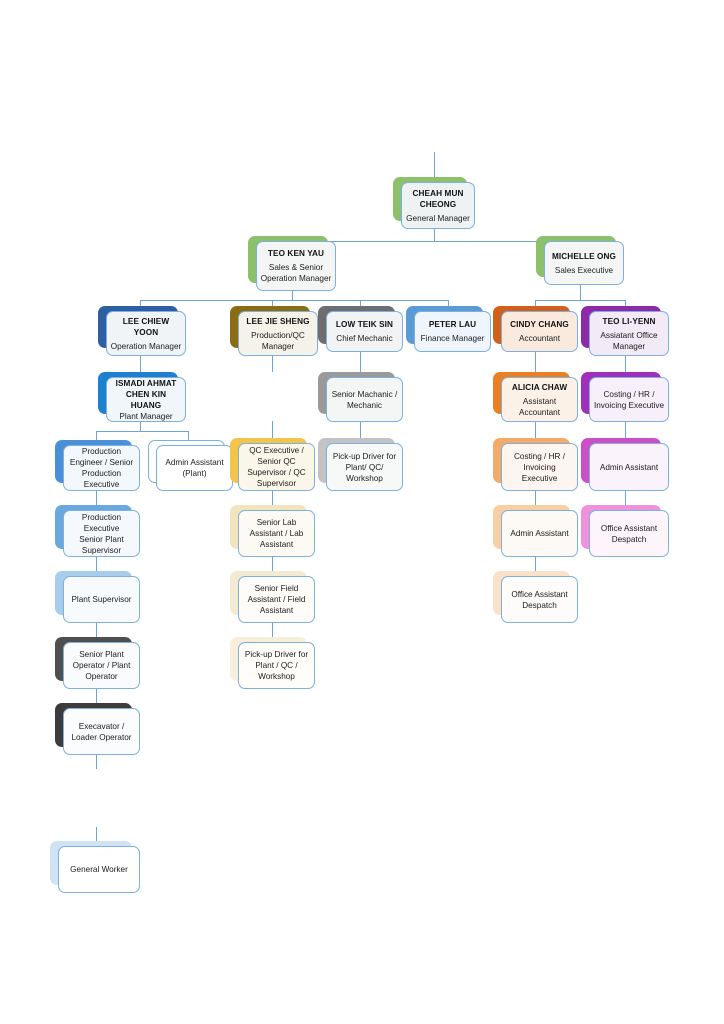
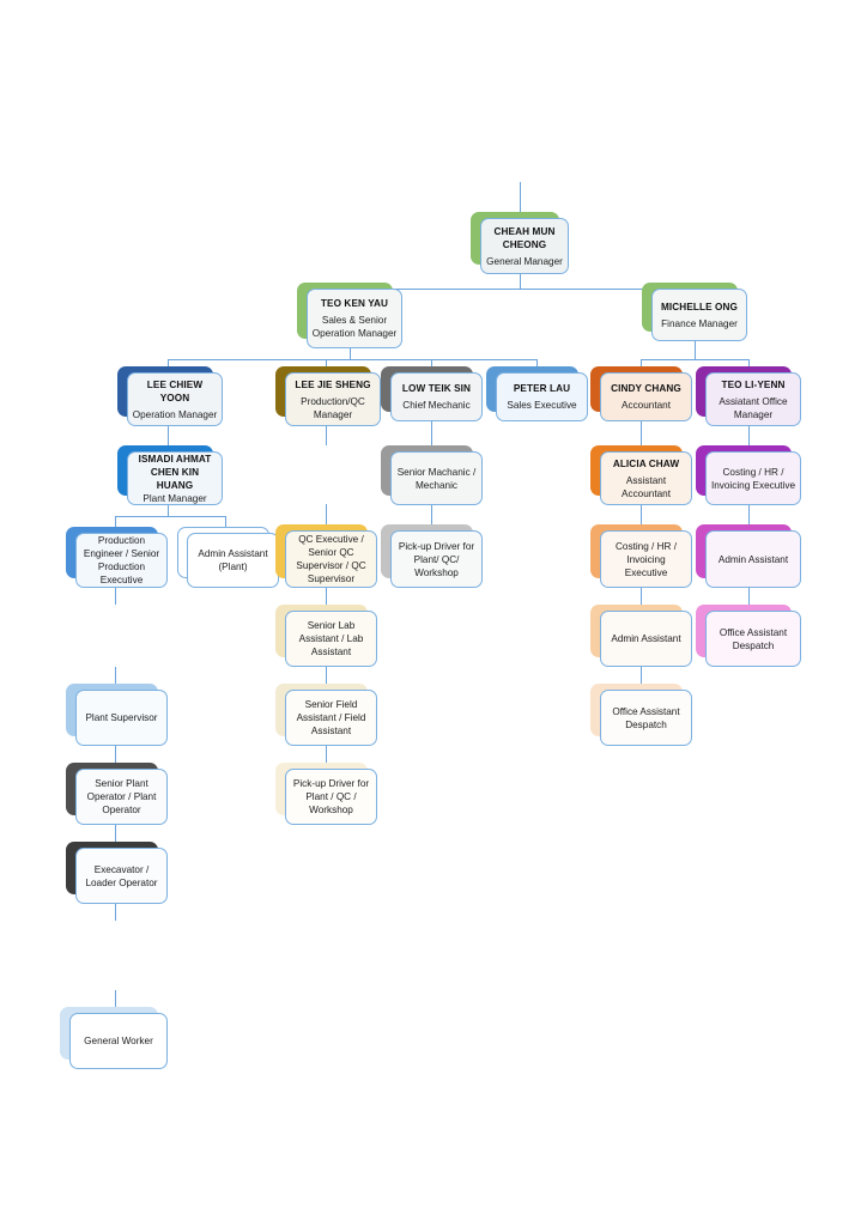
  CHEAH MUN CHEONG
  General Manager
  TEO KEN YAU
  Sales & Senior Operation Manager
  MICHELLE ONG
- Sales Executive
+ Finance Manager
  LEE CHIEW YOON
  Operation Manager
  LEE JIE SHENG
  Production/QC Manager
  LOW TEIK SIN
  Chief Mechanic
  PETER LAU
- Finance Manager
+ Sales Executive
  CINDY CHANG
  Accountant
  TEO LI-YENN
  Assiatant Office Manager
  ISMADI AHMAT
  CHEN KIN HUANG
  Plant Manager
  Senior Machanic / Mechanic
  ALICIA CHAW
  Assistant Accountant
  Costing / HR / Invoicing Executive
  Production Engineer / Senior Production Executive
  Admin Assistant (Plant)
  QC Executive / Senior QC Supervisor / QC Supervisor
  Pick-up Driver for Plant/ QC/ Workshop
  Costing / HR / Invoicing Executive
  Admin Assistant
- Production Executive
- Senior Plant Supervisor
  Senior Lab Assistant / Lab Assistant
  Admin Assistant
  Office Assistant Despatch
  Plant Supervisor
  Senior Field Assistant / Field Assistant
  Office Assistant Despatch
  Senior Plant Operator / Plant Operator
  Pick-up Driver for Plant / QC / Workshop
  Execavator / Loader Operator
  General Worker
